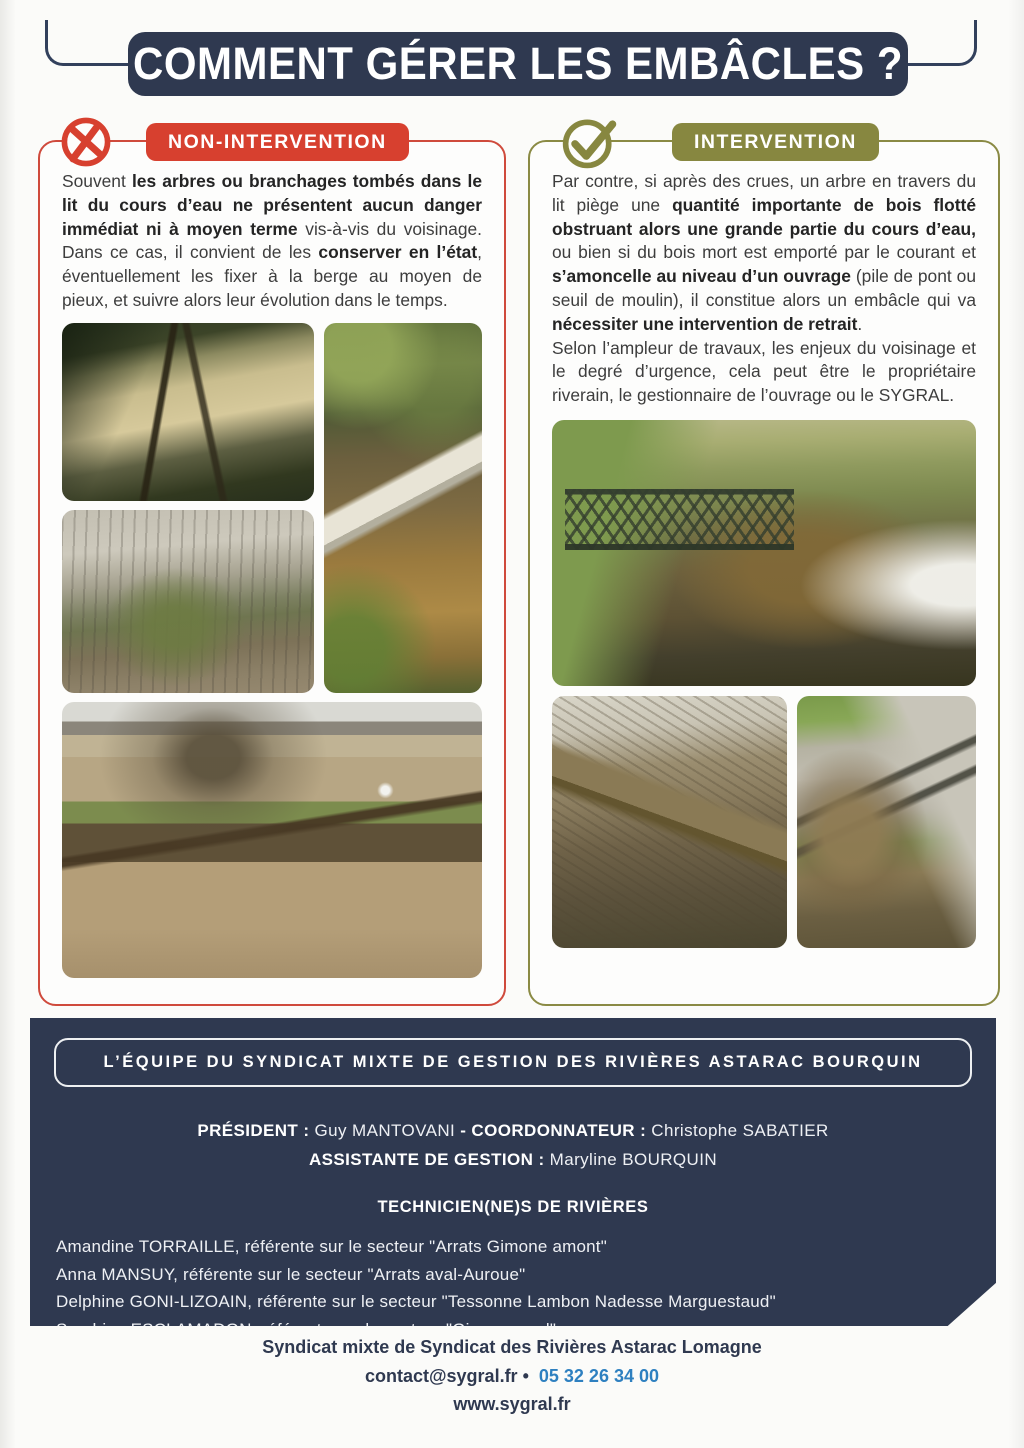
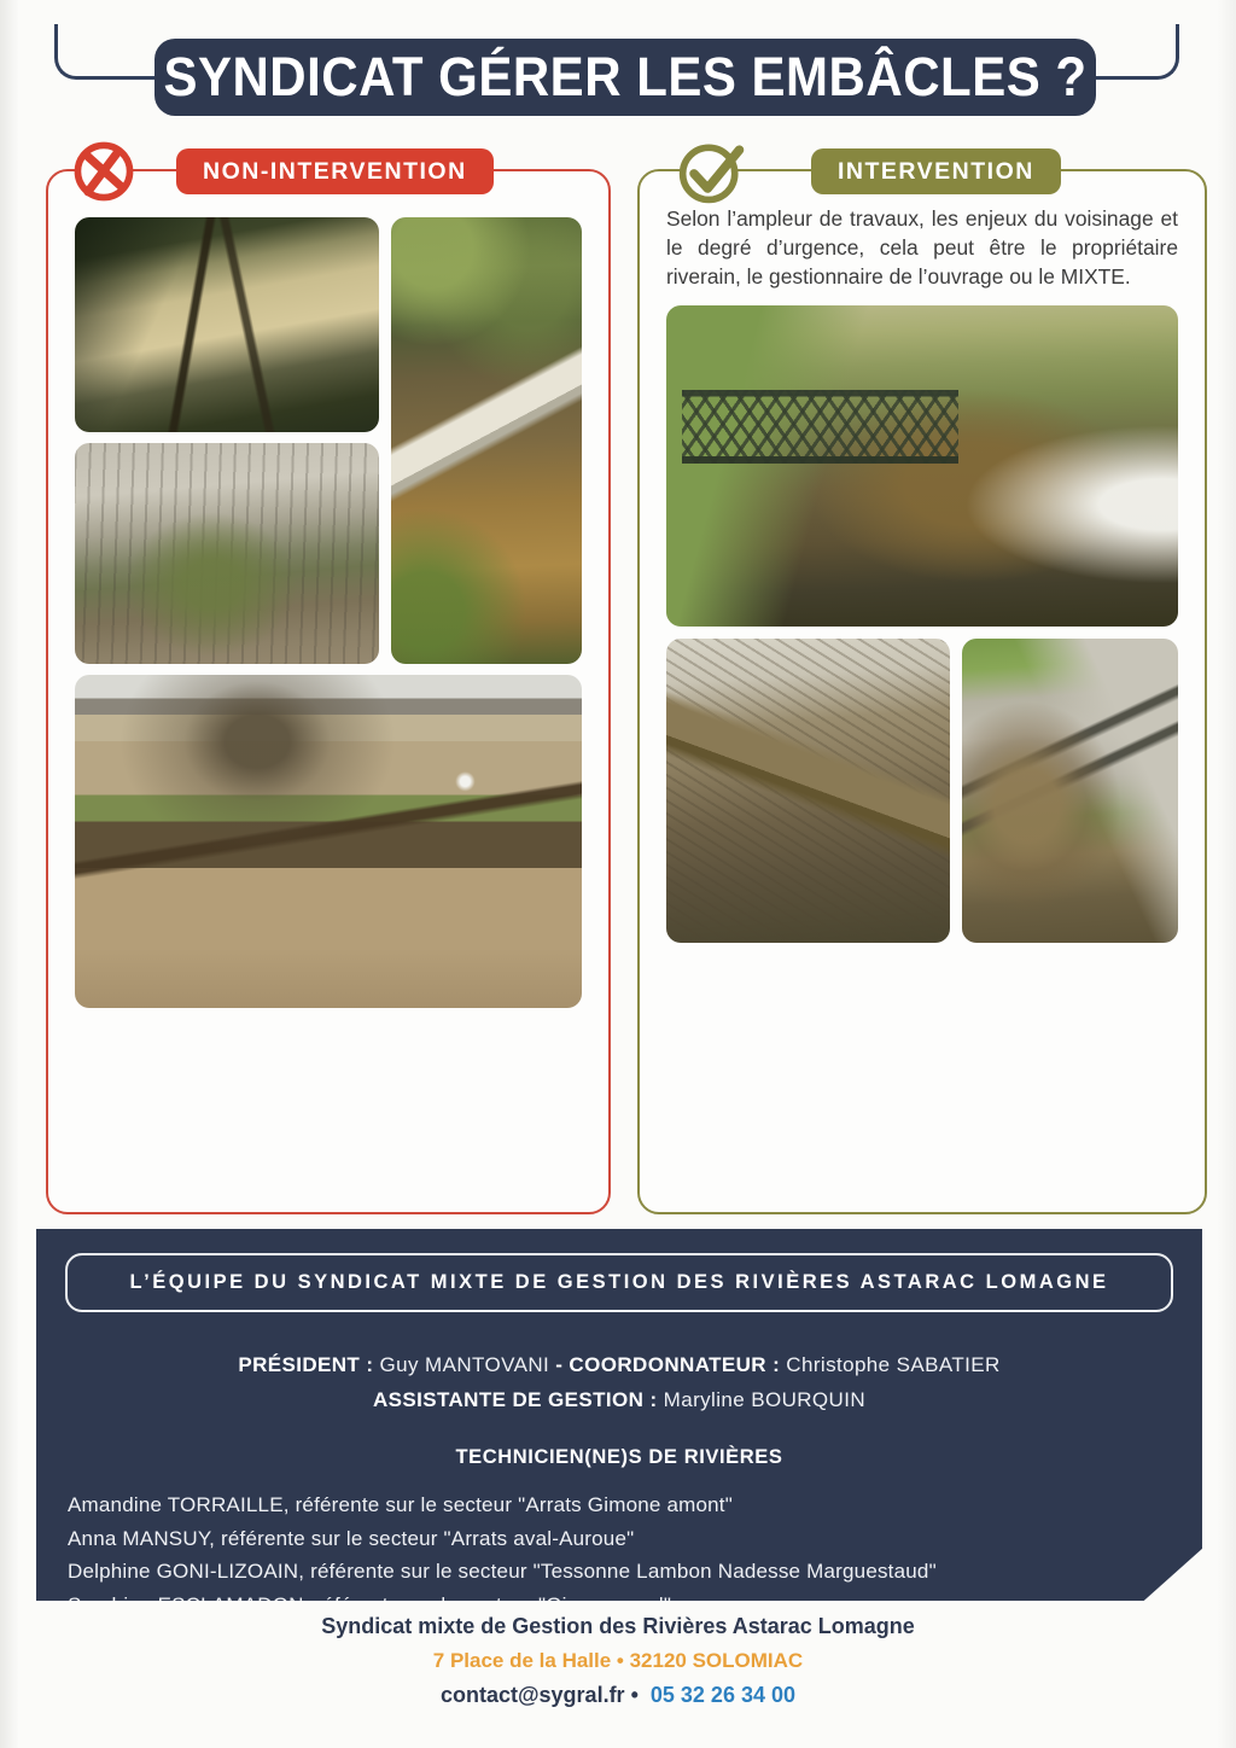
- COMMENT GÉRER LES EMBÂCLES ?
+ SYNDICAT GÉRER LES EMBÂCLES ?
  NON-INTERVENTION
- Souvent les arbres ou branchages tombés dans le lit du cours d’eau ne présentent aucun danger immédiat ni à moyen terme vis-à-vis du voisinage. Dans ce cas, il convient de les conserver en l’état, éventuellement les fixer à la berge au moyen de pieux, et suivre alors leur évolution dans le temps.
  INTERVENTION
- Par contre, si après des crues, un arbre en travers du lit piège une quantité importante de bois flotté obstruant alors une grande partie du cours d’eau, ou bien si du bois mort est emporté par le courant et s’amoncelle au niveau d’un ouvrage (pile de pont ou seuil de moulin), il constitue alors un embâcle qui va nécessiter une intervention de retrait.
- Selon l’ampleur de travaux, les enjeux du voisinage et le degré d’urgence, cela peut être le propriétaire riverain, le gestionnaire de l’ouvrage ou le SYGRAL.
+ Selon l’ampleur de travaux, les enjeux du voisinage et le degré d’urgence, cela peut être le propriétaire riverain, le gestionnaire de l’ouvrage ou le MIXTE.
- L’ÉQUIPE DU SYNDICAT MIXTE DE GESTION DES RIVIÈRES ASTARAC BOURQUIN
+ L’ÉQUIPE DU SYNDICAT MIXTE DE GESTION DES RIVIÈRES ASTARAC LOMAGNE
  PRÉSIDENT : Guy MANTOVANI - COORDONNATEUR : Christophe SABATIER
  ASSISTANTE DE GESTION : Maryline BOURQUIN
  TECHNICIEN(NE)S DE RIVIÈRES
  Amandine TORRAILLE, référente sur le secteur "Arrats Gimone amont"
  Anna MANSUY, référente sur le secteur "Arrats aval-Auroue"
  Delphine GONI-LIZOAIN, référente sur le secteur "Tessonne Lambon Nadesse Marguestaud"
- Syndicat mixte de Syndicat des Rivières Astarac Lomagne
+ Syndicat mixte de Gestion des Rivières Astarac Lomagne
+ 7 Place de la Halle • 32120 SOLOMIAC
  contact@sygral.fr • 05 32 26 34 00
- www.sygral.fr
